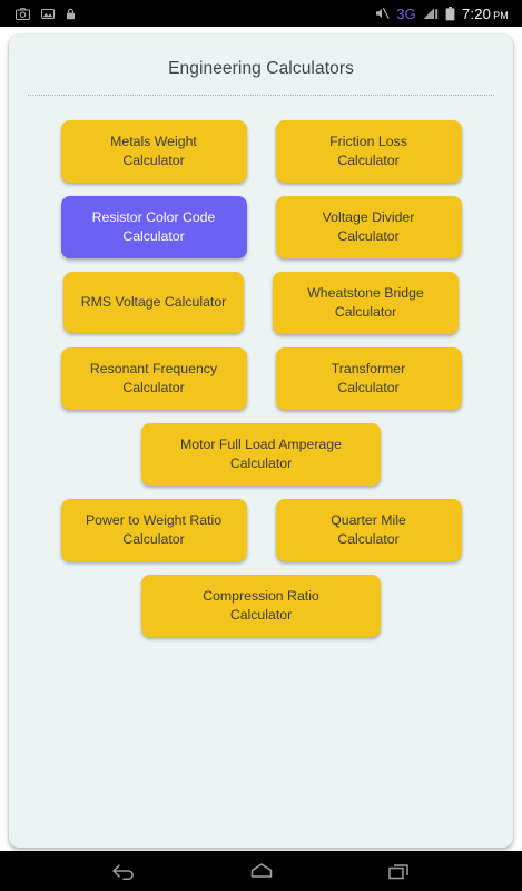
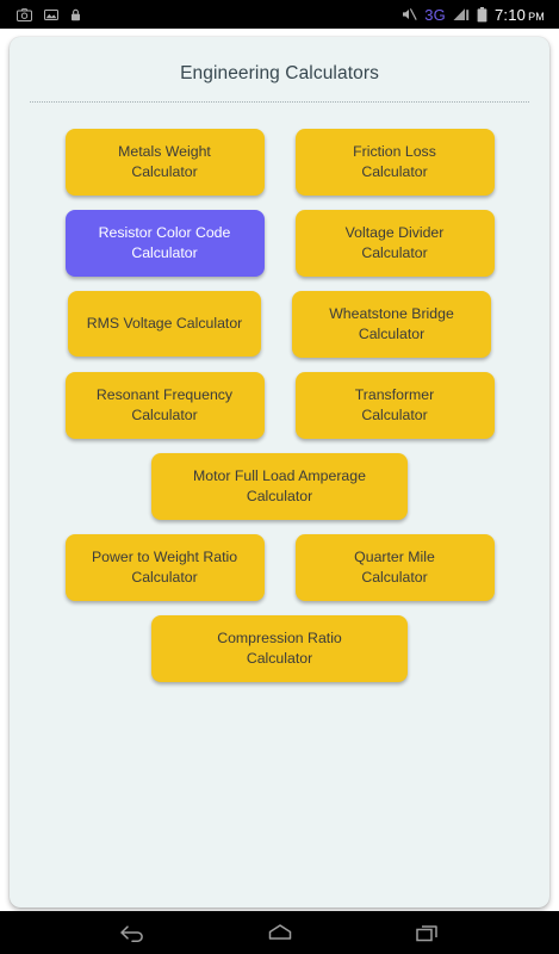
  3G
- 7:20 PM
+ 7:10 PM
  Engineering Calculators
  Metals Weight
  Calculator
  Friction Loss
  Calculator
  Resistor Color Code
  Calculator
  Voltage Divider
  Calculator
  RMS Voltage Calculator
  Wheatstone Bridge
  Calculator
  Resonant Frequency
  Calculator
  Transformer
  Calculator
  Motor Full Load Amperage
  Calculator
  Power to Weight Ratio
  Calculator
  Quarter Mile
  Calculator
  Compression Ratio
  Calculator
